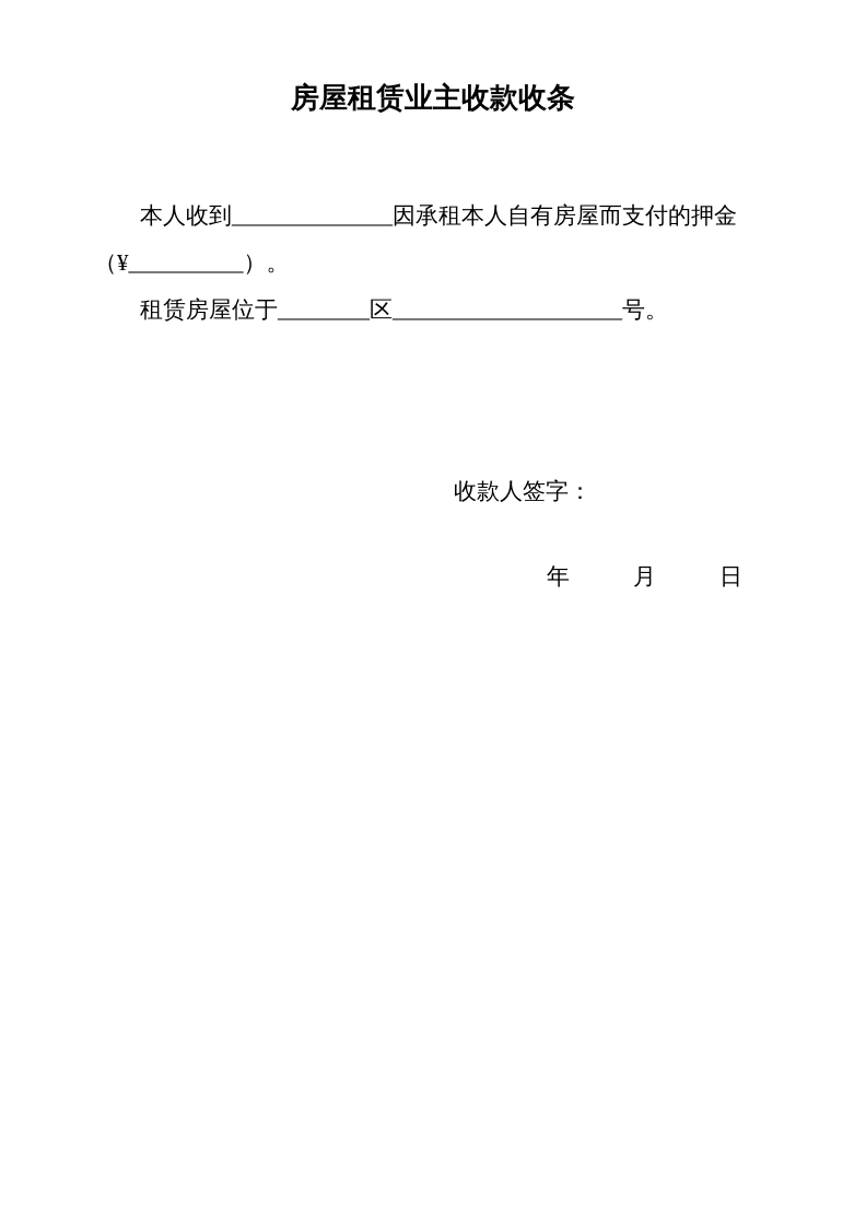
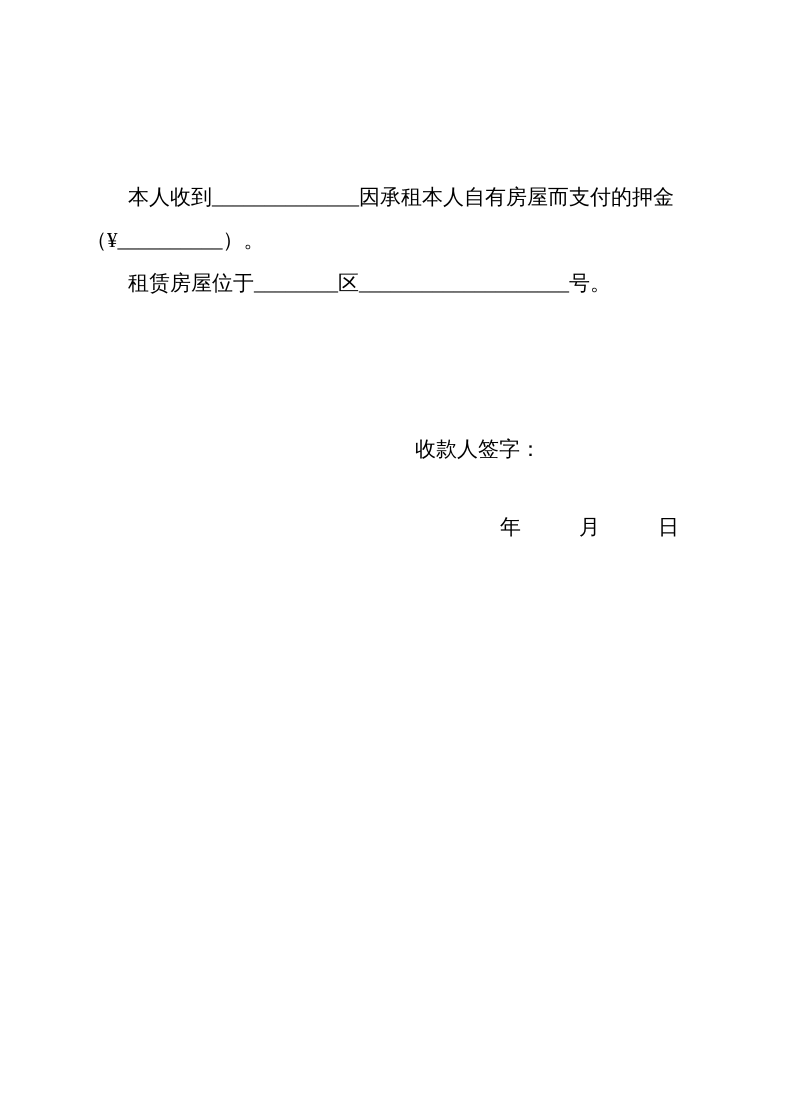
- 房屋租赁业主收款收条
  本人收到______________因承租本人自有房屋而支付的押金
  （¥__________）。
  租赁房屋位于________区____________________号。
  收款人签字：
  年
  月
  日
